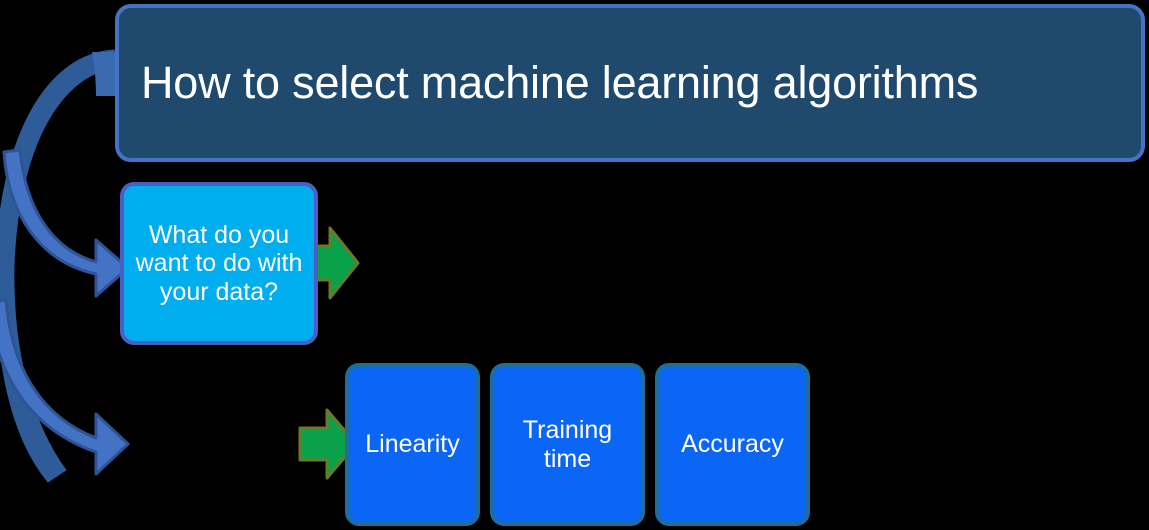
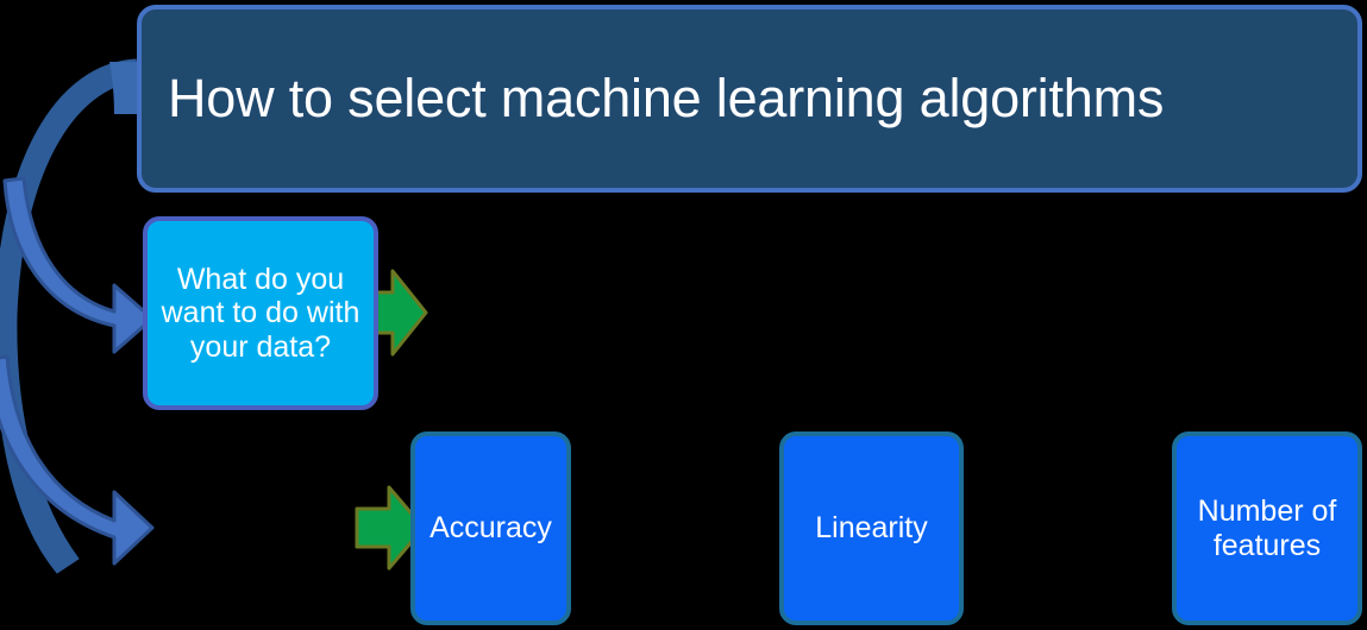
  How to select machine learning algorithms
  What do you want to do with your data?
- Linearity
+ Accuracy
- Training time
- Accuracy
+ Linearity
+ Number of features
